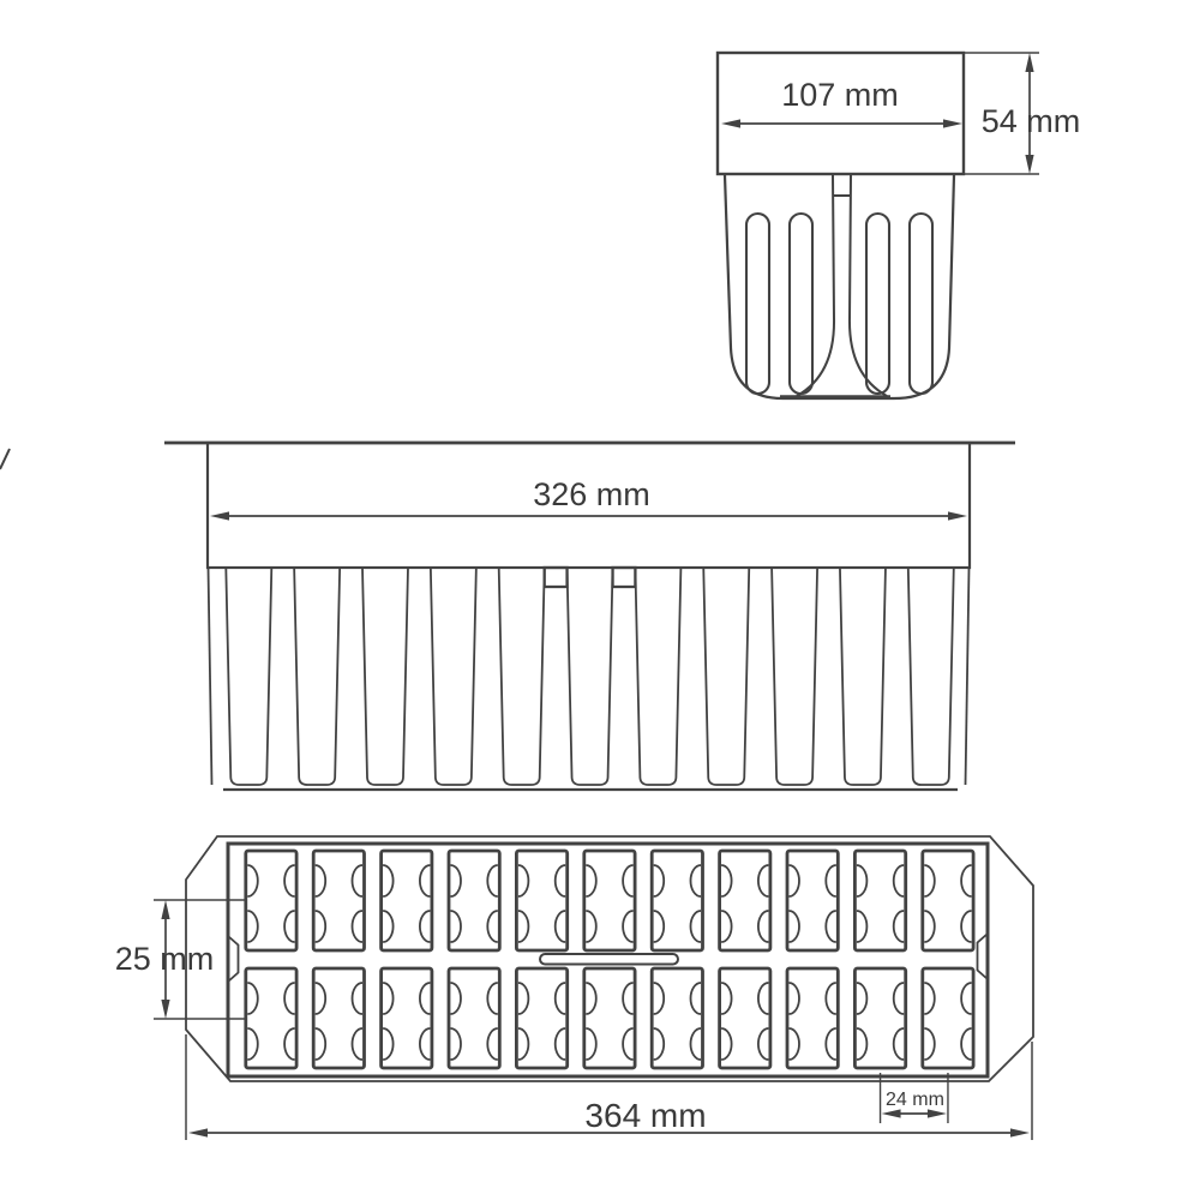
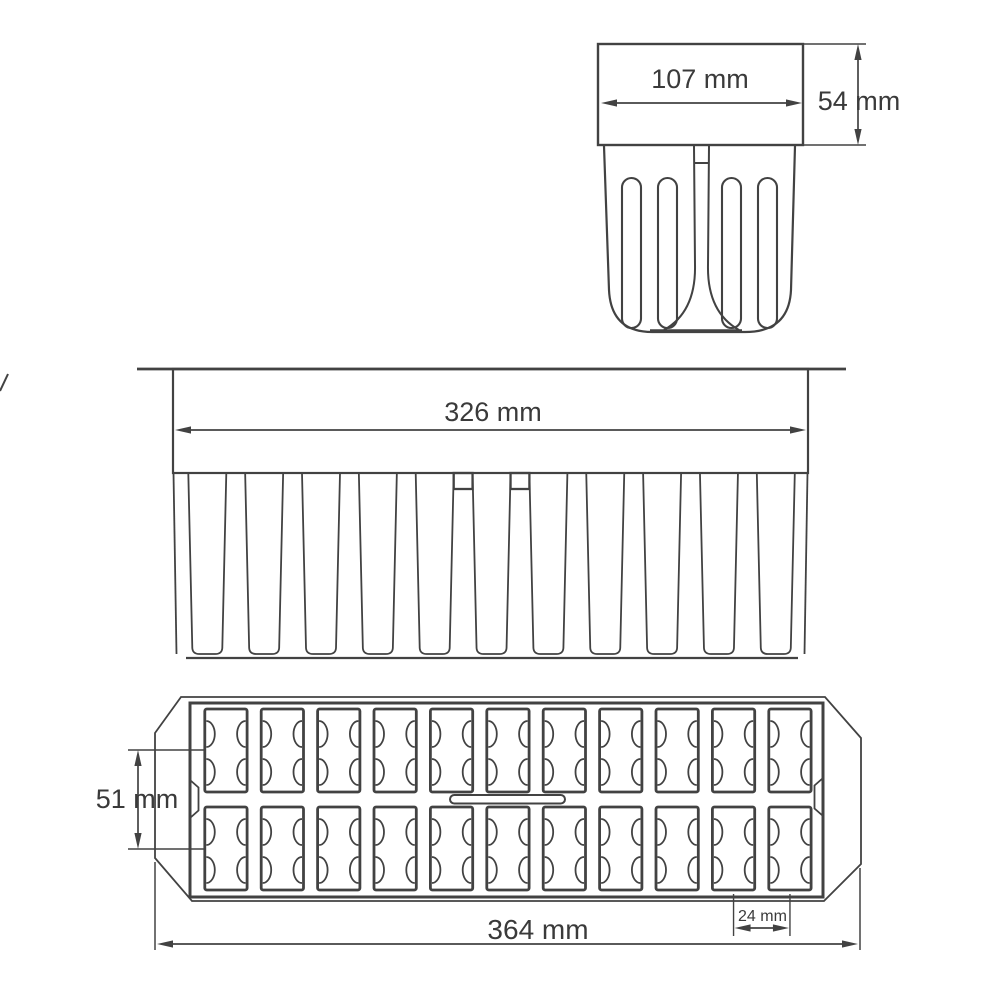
  107 mm
  54 mm
  326 mm
- 25 mm
+ 51 mm
  24 mm
  364 mm
